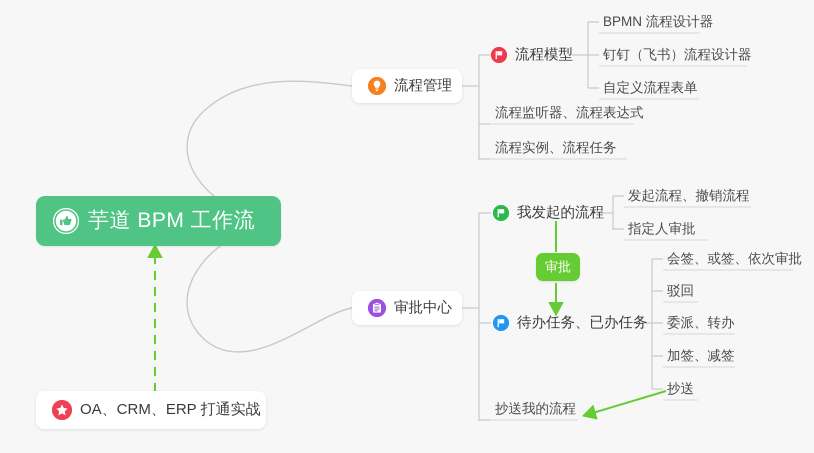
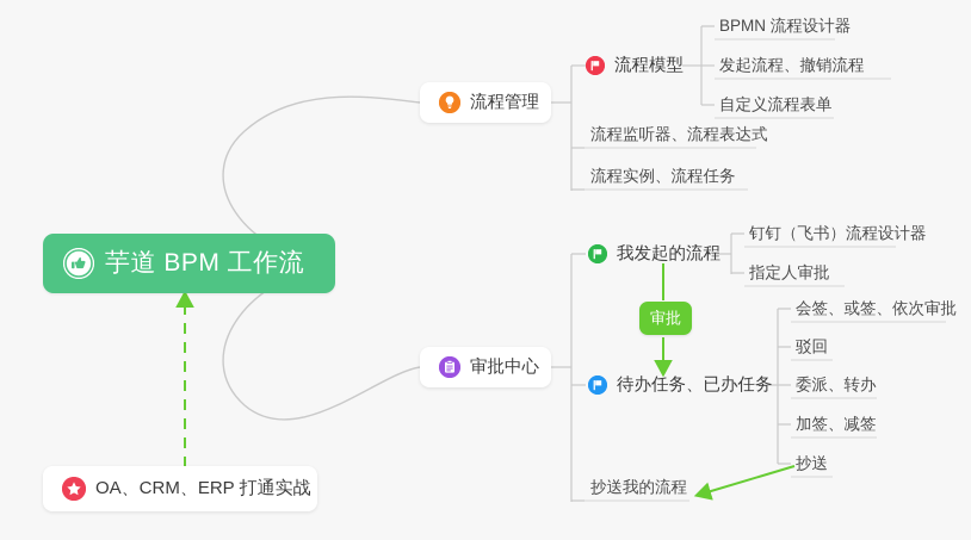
  芋道 BPM 工作流
  流程管理
  流程模型
  BPMN 流程设计器
- 钉钉（飞书）流程设计器
+ 发起流程、撤销流程
  自定义流程表单
  流程监听器、流程表达式
  流程实例、流程任务
  审批中心
  我发起的流程
- 发起流程、撤销流程
+ 钉钉（飞书）流程设计器
  指定人审批
  待办任务、已办任务
  会签、或签、依次审批
  驳回
  委派、转办
  加签、减签
  抄送
  抄送我的流程
  审批
  OA、CRM、ERP 打通实战
